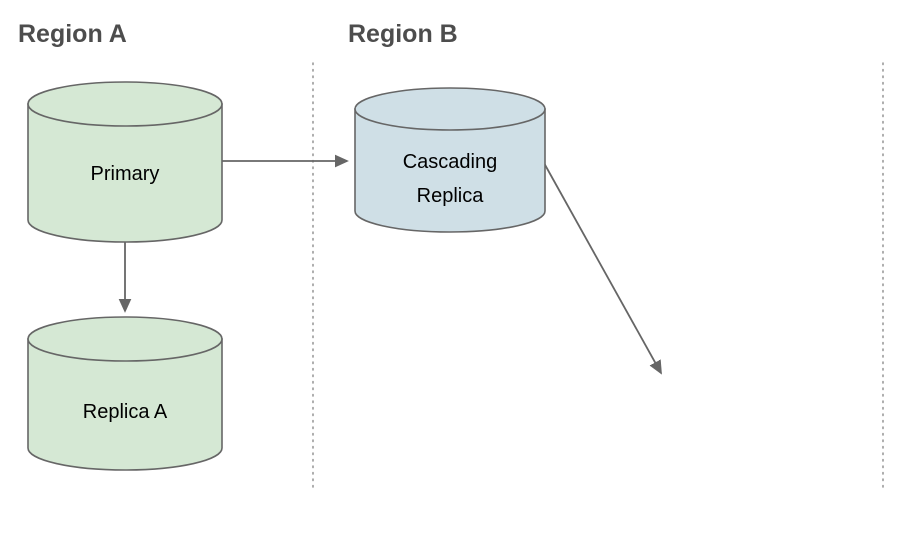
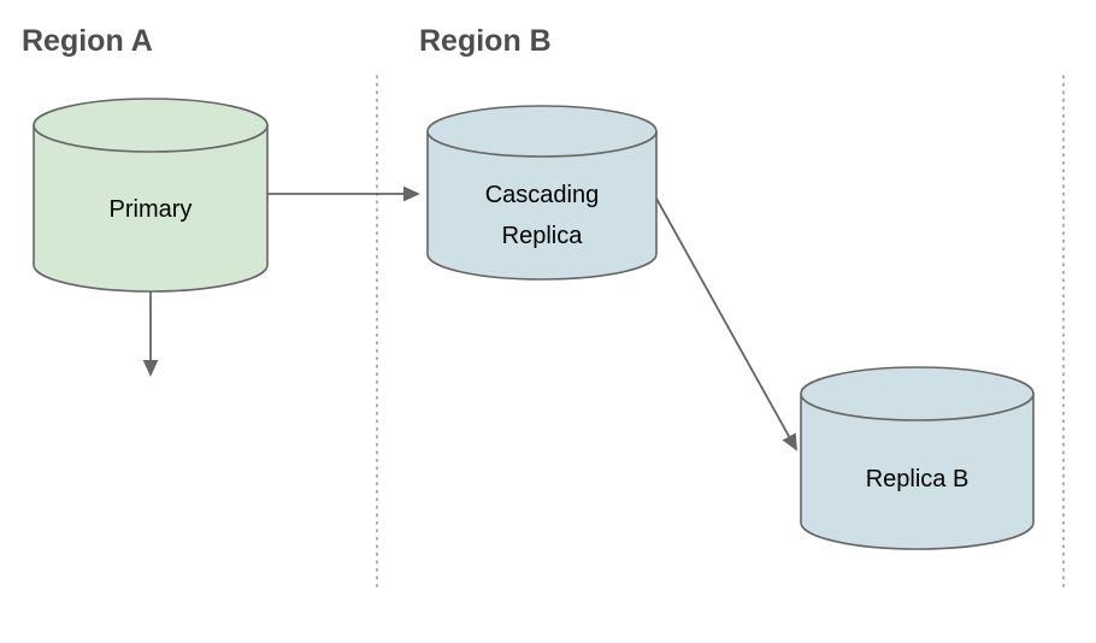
  Region A
  Region B
  Primary
- Replica A
  Cascading
  Replica
+ Replica B
